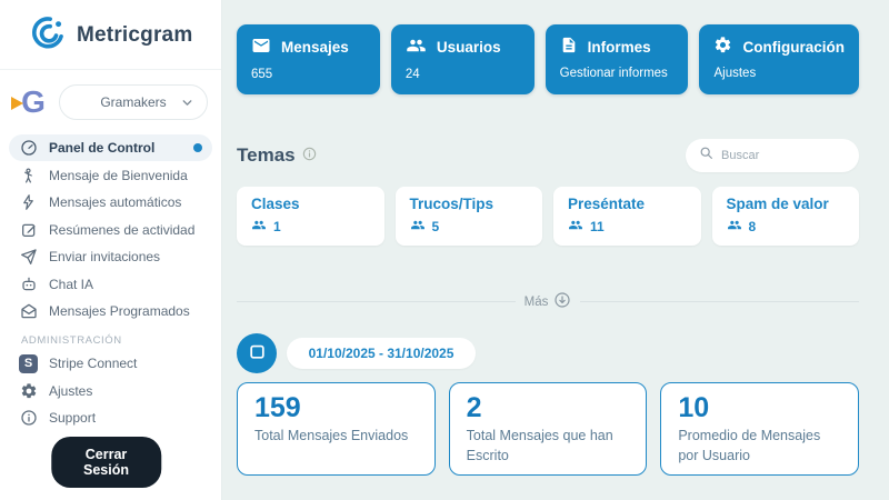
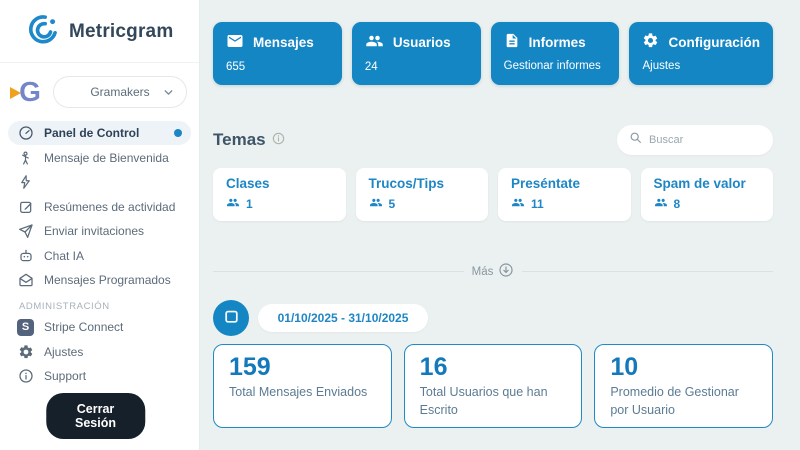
  Metricgram
  G
  Gramakers
  Panel de Control
  Mensaje de Bienvenida
- Mensajes automáticos
  Resúmenes de actividad
  Enviar invitaciones
  Chat IA
  Mensajes Programados
  ADMINISTRACIÓN
  S
  Stripe Connect
  Ajustes
  Support
  Cerrar Sesión
  Mensajes
  655
  Usuarios
  24
  Informes
  Gestionar informes
  Configuración
  Ajustes
  Temas
  Buscar
  Clases
  1
  Trucos/Tips
  5
  Preséntate
  11
  Spam de valor
  8
  Más
  01/10/2025 - 31/10/2025
  159
  Total Mensajes Enviados
- 2
+ 16
- Total Mensajes que han Escrito
+ Total Usuarios que han Escrito
  10
- Promedio de Mensajes por Usuario
+ Promedio de Gestionar por Usuario
